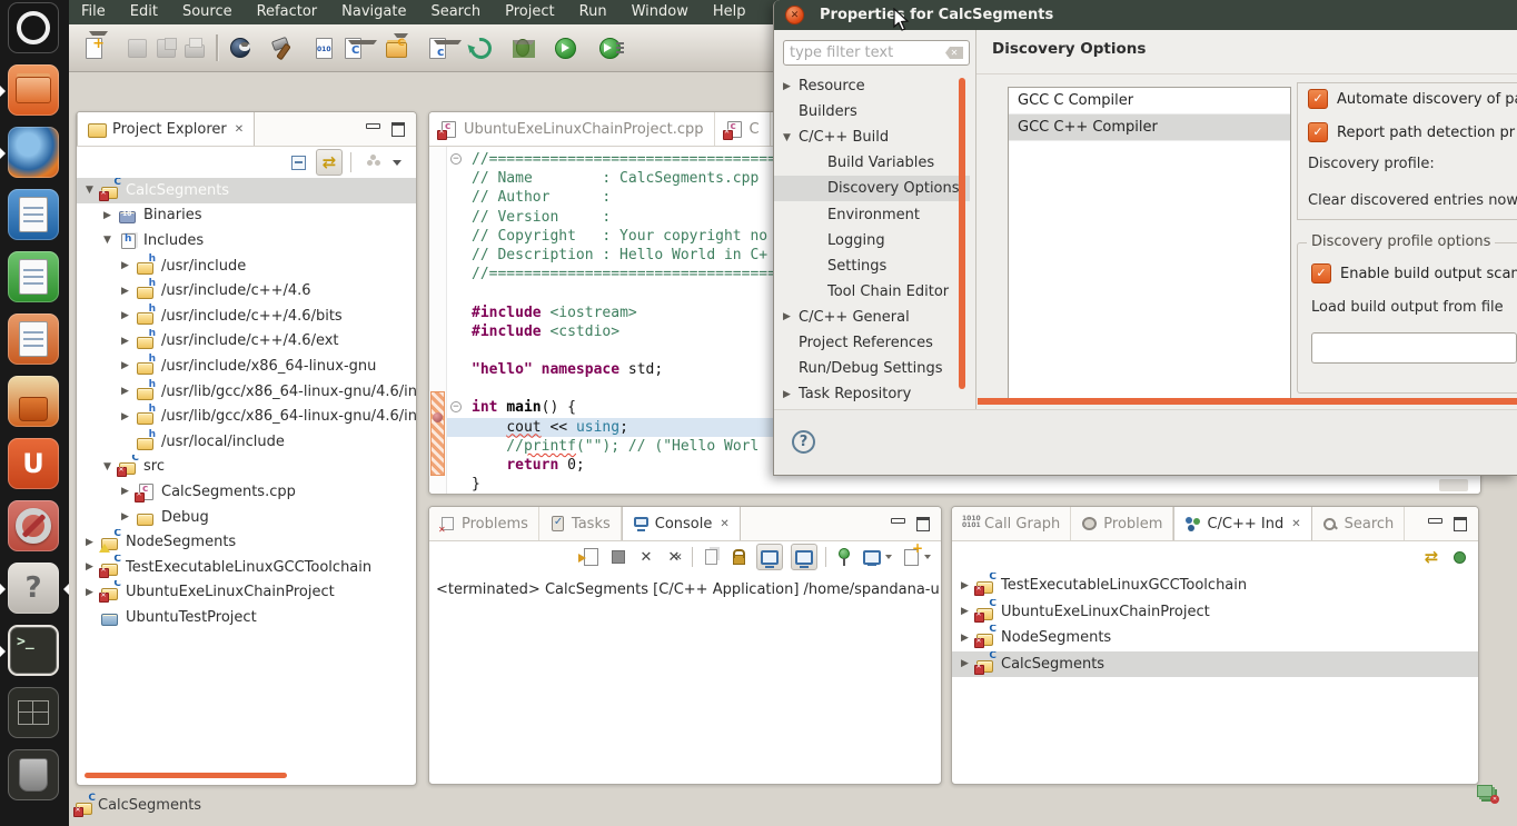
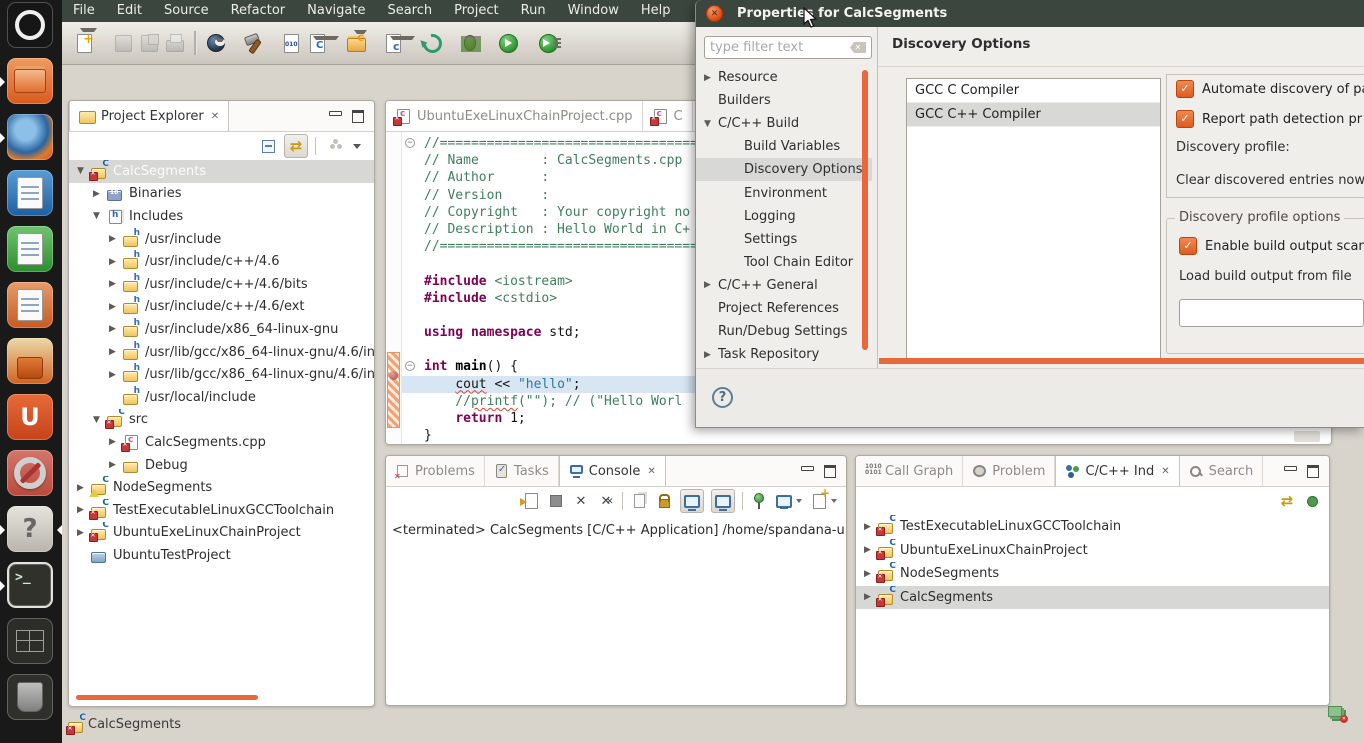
  U
  ?
  >_
  File
  Edit
  Source
  Refactor
  Navigate
  Search
  Project
  Run
  Window
  Help
  Project Explorer
  ✕
  ▼
  CalcSegments
  ▶
  Binaries
  ▼
  Includes
  ▶
  /usr/include
  ▶
  /usr/include/c++/4.6
  ▶
  /usr/include/c++/4.6/bits
  ▶
  /usr/include/c++/4.6/ext
  ▶
  /usr/include/x86_64-linux-gnu
  ▶
  /usr/lib/gcc/x86_64-linux-gnu/4.6/in
  ▶
  /usr/lib/gcc/x86_64-linux-gnu/4.6/in
  /usr/local/include
  ▼
  src
  ▶
  CalcSegments.cpp
  ▶
  Debug
  ▶
  NodeSegments
  ▶
  TestExecutableLinuxGCCToolchain
  ▶
  UbuntuExeLinuxChainProject
  UbuntuTestProject
  UbuntuExeLinuxChainProject.cpp
  C
  −
  // Name : CalcSegments.cpp
  // Author :
  // Version :
  // Copyright : Your copyright no
  // Description : Hello World in C+
  #include <iostream>
  #include <cstdio>
- "hello" namespace std;
+ using namespace std;
  −
  int main() {
- cout << using;
+ cout << "hello";
  //printf(""); // ("Hello Worl
- return 0;
+ return 1;
  }
  Problems
  Tasks
  Console
  ✕
  <terminated> CalcSegments [C/C++ Application] /home/spandana-u
  Call Graph
  Problem
  C/C++ Ind
  ✕
  Search
  ▶
  TestExecutableLinuxGCCToolchain
  ▶
  UbuntuExeLinuxChainProject
  ▶
  NodeSegments
  ▶
  CalcSegments
  CalcSegments
  ✕
  Propertie for CalcSegments
  type filter text
  ✕
  ▶
  Resource
  Builders
  ▼
  C/C++ Build
  Build Variables
  Discovery Options
  Environment
  Logging
  Settings
  Tool Chain Editor
  ▶
  C/C++ General
  Project References
  Run/Debug Settings
  ▶
  Task Repository
  Discovery Options
  GCC C Compiler
  GCC C++ Compiler
  ✓
  Automate discovery of p
  ✓
  Report path detection pr
  Discovery profile:
  Clear discovered entries now
  Discovery profile options
  ✓
  Enable build output scan
  Load build output from file
  ?
